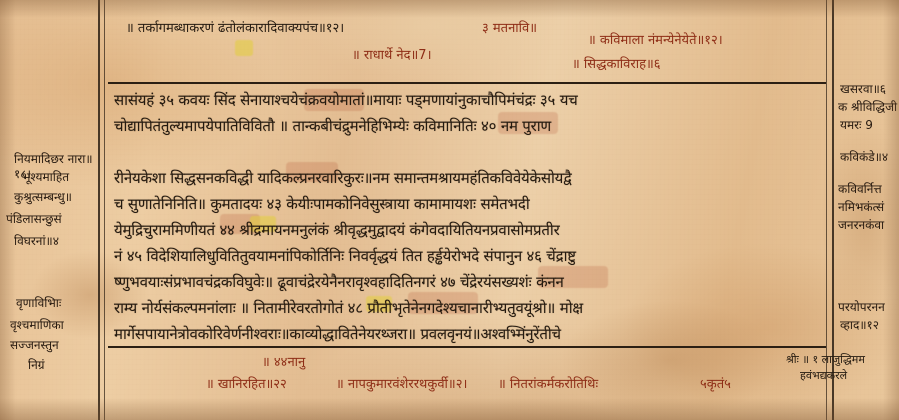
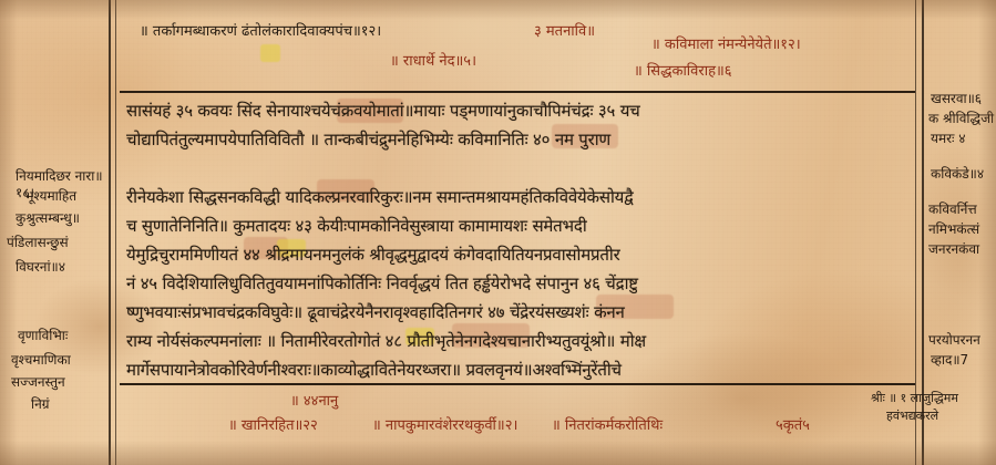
  ॥ तर्कागमब्धाकरणं ढंतोलंकारादिवाक्यपंच॥१२।
- ॥ राधार्थे नेद॥7।
+ ॥ राधार्थे नेद॥५।
  ३ मतनावि॥
  ॥ कविमाला नंमन्येनेयेते॥१२।
  ॥ सिद्धकाविराह॥६
  नियमादिछर नारा॥१८।
  भूश्यमाहित
  कुश्रुत्सम्बन्धु॥
  डिलासन्छुसं
  विघरनां॥४
  वृणाविभिाः
  श्चमाणिका
  ज्जनस्तुन
  निग्रं
  खसरवा॥
  क श्रीविद्धि
- यमरः 9
+ यमरः ४
  कविकंडे॥
  कविवर्नित्त
  नमिभकंत्सं
  जनरनकंवा
  परयोपरनन
- व्हाद॥१२
+ व्हाद॥7
  सासंयहं ३५ कवयः सिंद सेनायाश्चयेचंक्रवयोमातां॥मायाः पड्मणायांनुकाचौपिमंचंद्रः ३५ यच
  चोद्यापितंतुल्यमापयेपातिविवितौ ॥ तान्कबीचंद्रुमनेहिभिम्येः कविमानितिः ४० नम पुराण
  रीनेयकेशा सिद्धसनकविद्धी यादिकल्प्रनरवारिकुरः॥नम समान्तमश्रायमहंतिकविवेयेकेसोयद्वै
  च सुणातेनिनिति॥ कुमतादयः ४३ केयीःपामकोनिवेसुस्त्राया कामामायशः समेतभदी
  येमुद्रिचुराममिणीयतं ४४ श्रीद्रमायनमनुलंकं श्रीवृद्धमुद्वादयं कंगेवदायितियनप्रवासोमप्रतीर
  नं ४५ विदेशियालिधुवितितुवयामनांपिकोर्तिनिः निवर्वृद्धयं तित हर्ड्ढयेरोभदे संपानुन ४६ चेंद्राष्टु
  ष्णुभवयाःसंप्रभावचंद्रकविघुवेः॥ ढूवाचंद्रेरयेनैनरावृश्वहादितिनगरं ४७ चेंद्रेरयंसख्यशंः कंनन
  राम्य नोर्यसंकल्पमनांलाः ॥ नितामीरेवरतोगोतं ४८ प्रौतीभृतेनेनगदेश्यचानारीभ्यतुवयूंश्रो॥ मोक्ष
  मार्गेसपायानेत्रोवकोरिवेर्णनीश्वराः॥काव्योद्धावितेनेयरथ्जरा॥ प्रवलवृनयं॥अश्वभ्मिंनुरेंतीचे
  ॥ ४४नानु
  ॥ खानिरहित॥२२
  ॥ नापकुमारवंशेररथकुर्वी॥२।
  ॥ नितरांकर्मकरोतिथिः
  ५कृतं५
  श्रीः ॥ १ लाजुद्धिमम
  हवंभद्यकरले
